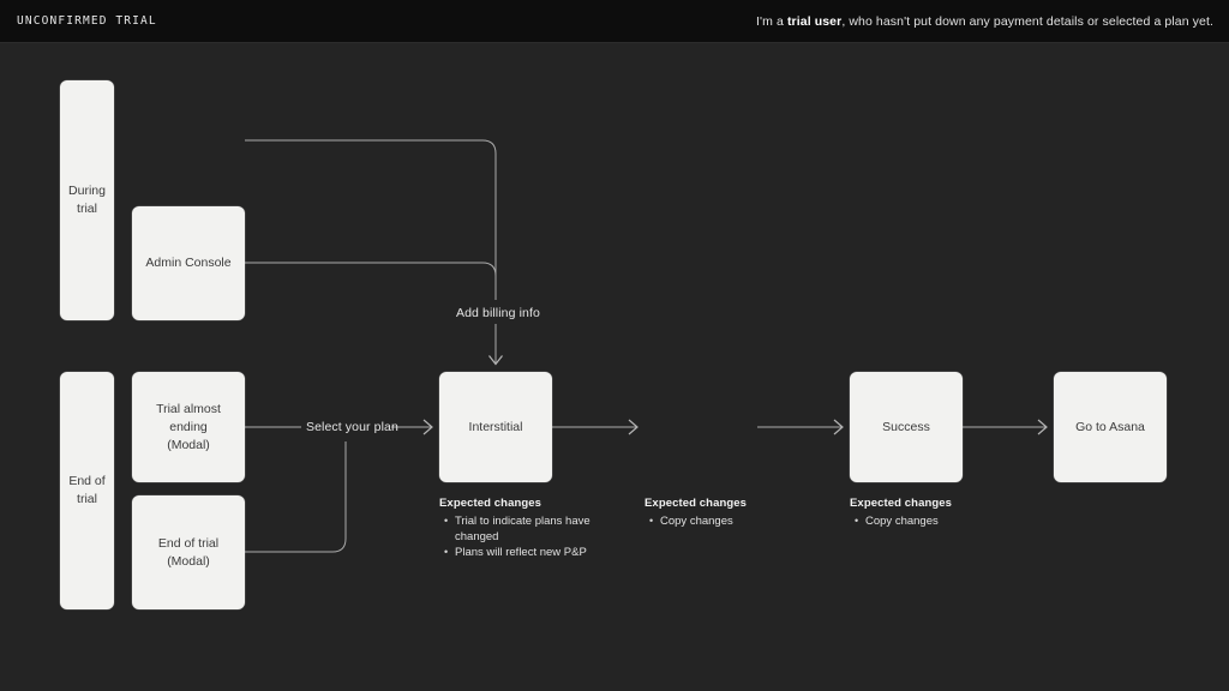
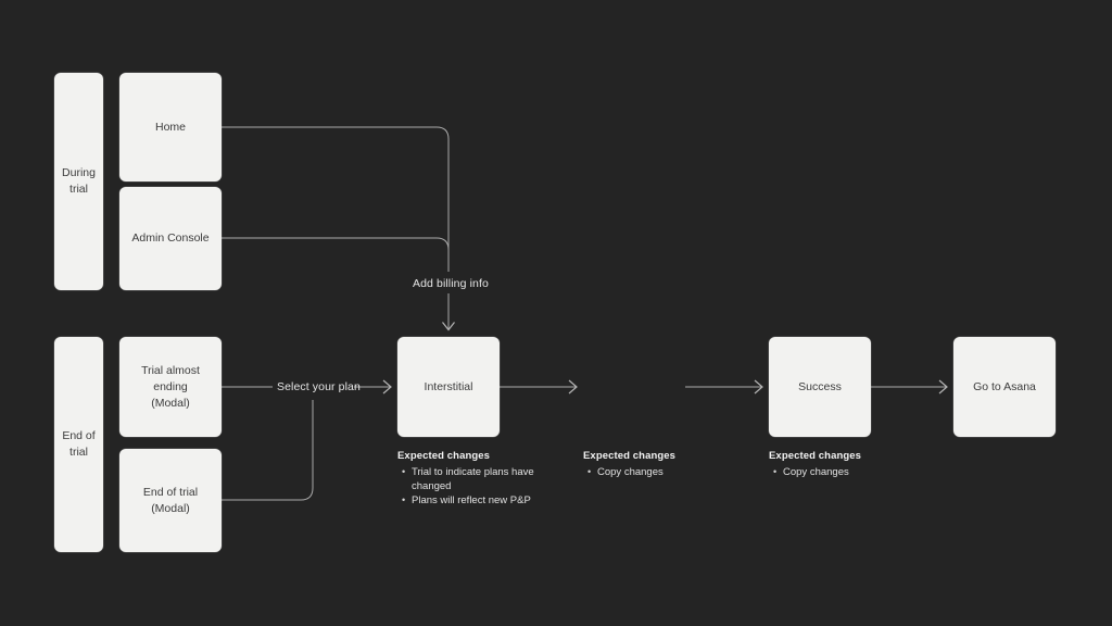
- UNCONFIRMED TRIAL
- I'm a trial user, who hasn't put down any payment details or selected a plan yet.
  During
  trial
+ Home
  Admin Console
  Add billing info
  End of
  trial
  Trial almost ending
  (Modal)
  End of trial
  (Modal)
  Select your plan
  Interstitial
  Expected changes
  Trial to indicate plans have changed
  Plans will reflect new P&P
  Expected changes
  Copy changes
  Success
  Expected changes
  Copy changes
  Go to Asana
